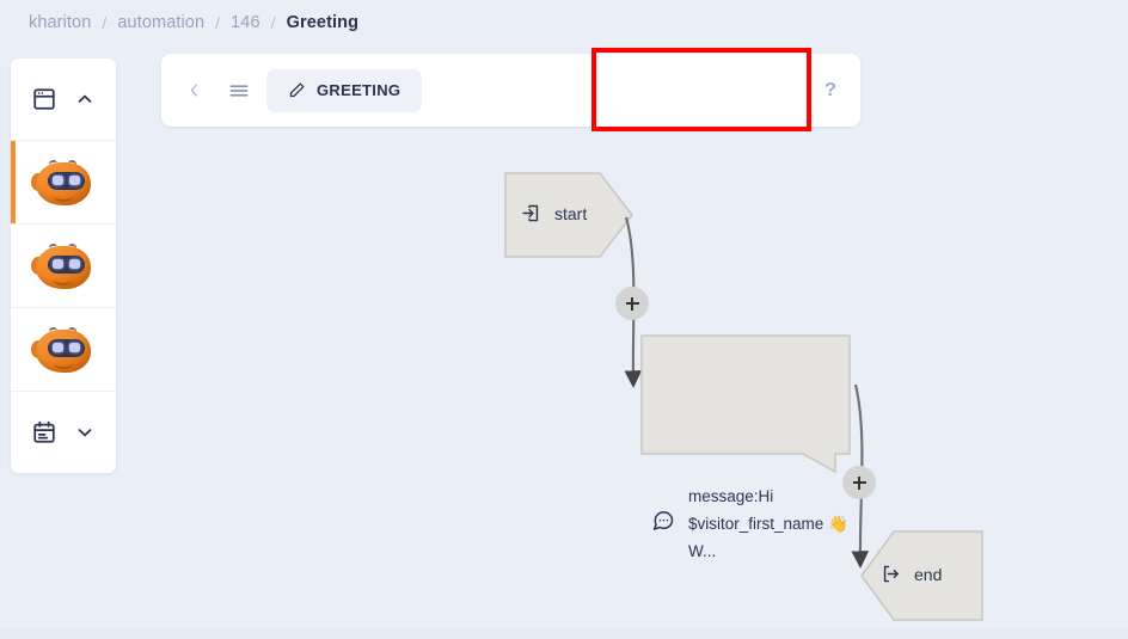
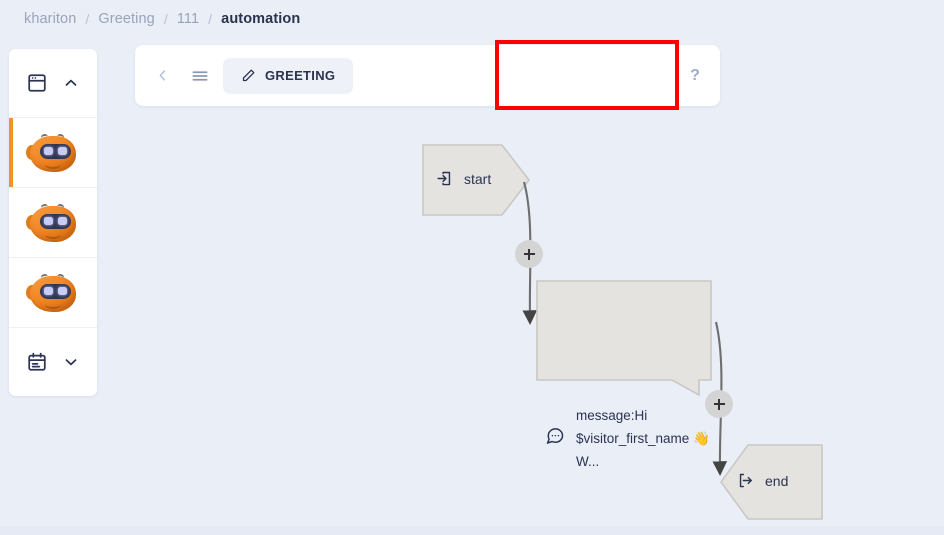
  khariton
  /
- automation
+ Greeting
  /
- 146
+ 111
  /
- Greeting
+ automation
  GREETING
  ?
  start
  message:Hi
  $visitor_first_name 👋
  W...
  end
